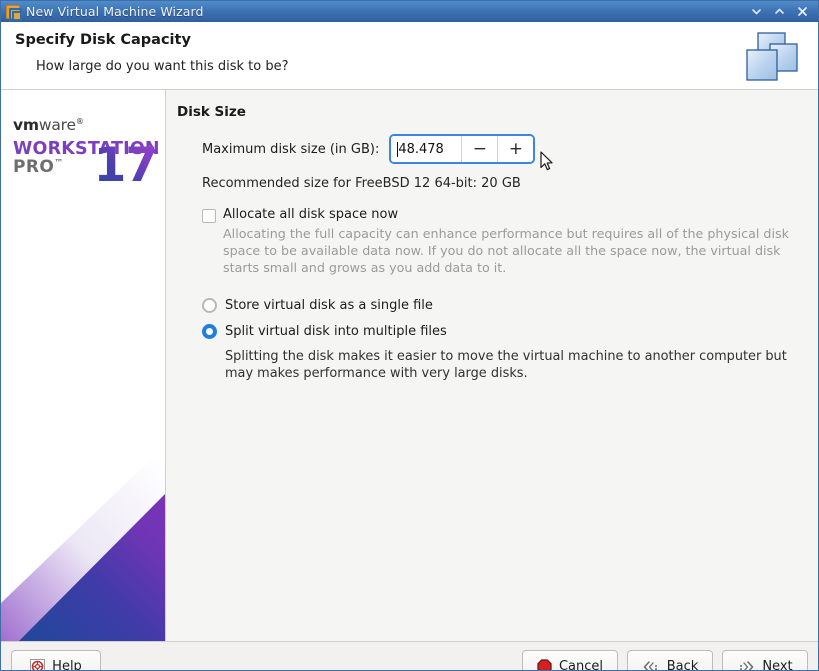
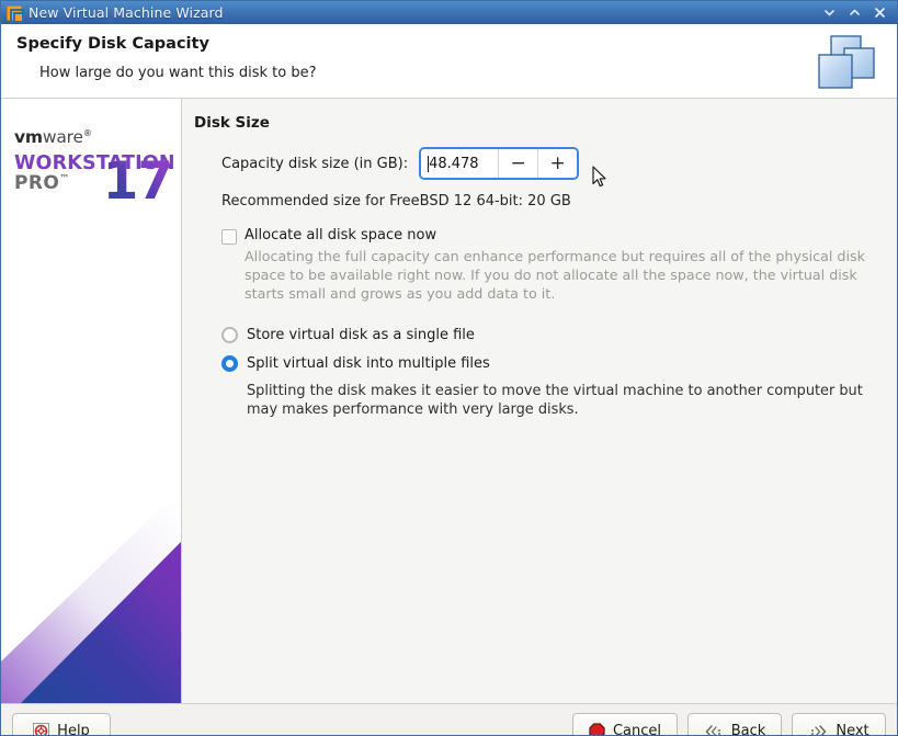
  New Virtual Machine Wizard
  Specify Disk Capacity
  How large do you want this disk to be?
  vmware®
  PRO™
  17
  Disk Size
- Maximum disk size (in GB):
+ Capacity disk size (in GB):
  48.478
  −
  +
  Recommended size for FreeBSD 12 64-bit: 20 GB
  Allocate all disk space now
- Allocating the full capacity can enhance performance but requires all of the physical disk space to be available data now. If you do not allocate all the space now, the virtual disk starts small and grows as you add data to it.
+ Allocating the full capacity can enhance performance but requires all of the physical disk space to be available right now. If you do not allocate all the space now, the virtual disk starts small and grows as you add data to it.
  Store virtual disk as a single file
  Split virtual disk into multiple files
  Splitting the disk makes it easier to move the virtual machine to another computer but may makes performance with very large disks.
  Help
  Cancel
  Back
  Next
